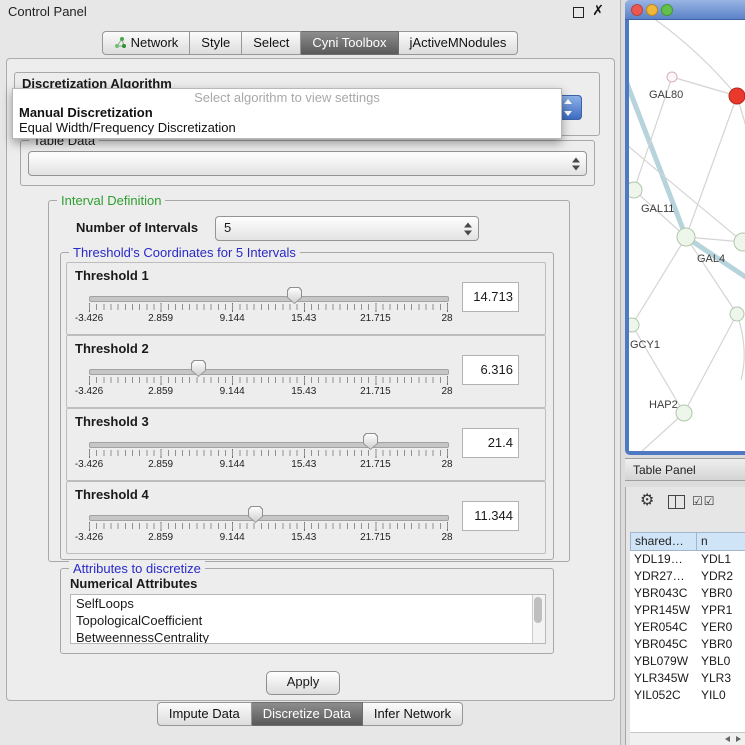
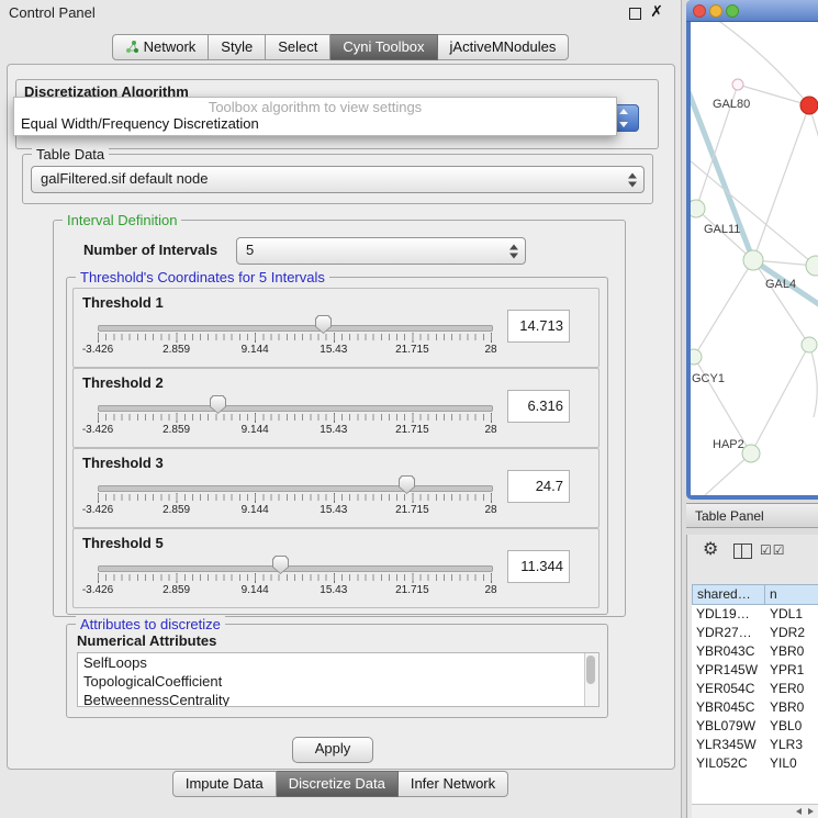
  Control Panel
  ✗
  Network
  Style
  Select
  Cyni Toolbox
  jActiveMNodules
  Discretization Algorithm
- Select algorithm to view settings
+ Toolbox algorithm to view settings
- Manual Discretization
  Equal Width/Frequency Discretization
  Table Data
+ galFiltered.sif default node
  Interval Definition
  Number of Intervals
  5
  Threshold's Coordinates for 5 Intervals
  Threshold 1
  -3.426
  2.859
  9.144
  15.43
  21.715
  28
  14.713
  Threshold 2
  -3.426
  2.859
  9.144
  15.43
  21.715
  28
  6.316
  Threshold 3
  -3.426
  2.859
  9.144
  15.43
  21.715
  28
- 21.4
+ 24.7
- Threshold 4
+ Threshold 5
  -3.426
  2.859
  9.144
  15.43
  21.715
  28
  11.344
  Attributes to discretize
  Numerical Attributes
  SelfLoops
  TopologicalCoefficient
  BetweennessCentrality
  Apply
  Impute Data
  Discretize Data
  Infer Network
  GAL80
  GAL11
  GAL4
  GCY1
  HAP2
  Table Panel
  ⚙
  ☑☑
  shared…
  n
  YDL19…
  YDL1
  YDR27…
  YDR2
  YBR043C
  YBR0
  YPR145W
  YPR1
  YER054C
  YER0
  YBR045C
  YBR0
  YBL079W
  YBL0
  YLR345W
  YLR3
  YIL052C
  YIL0
